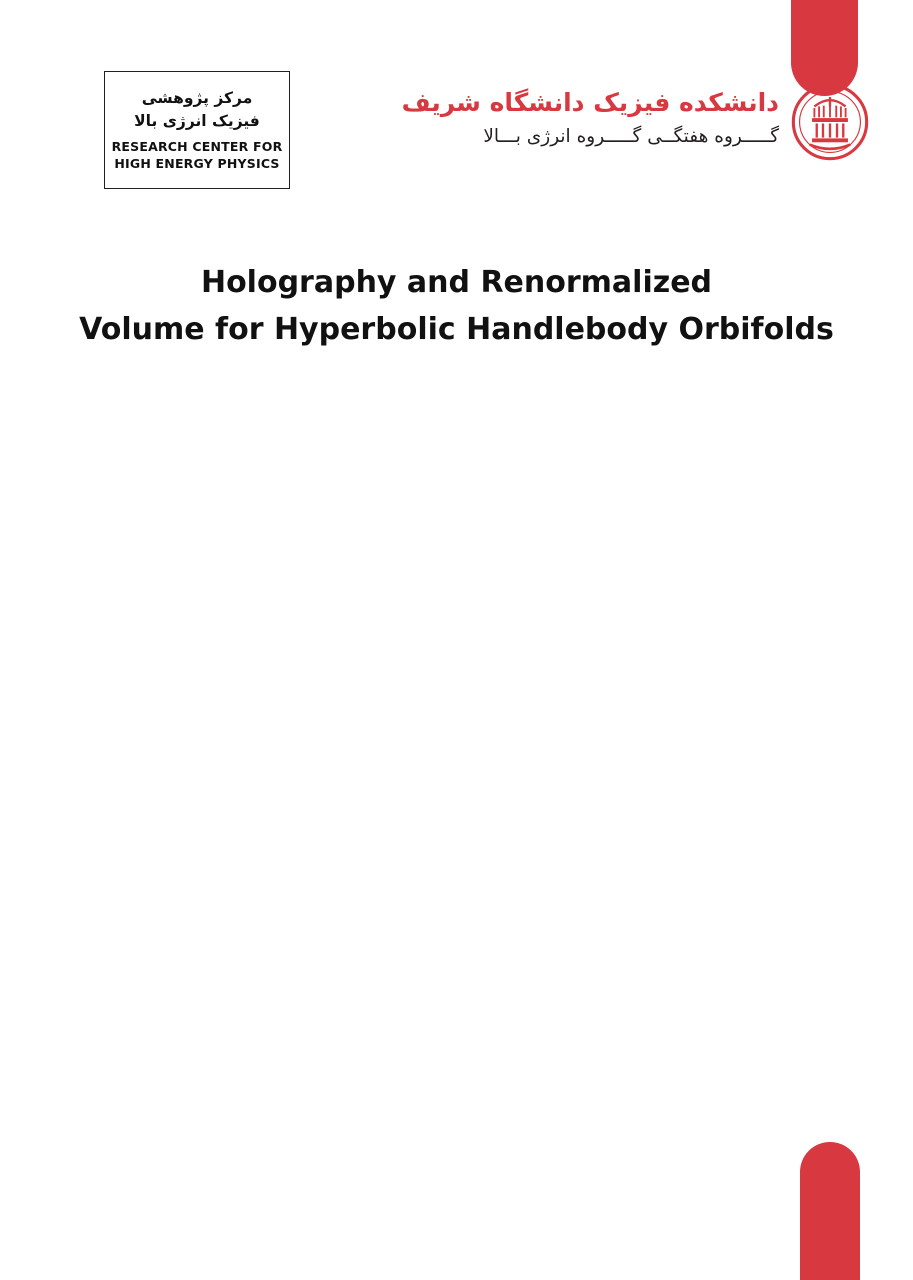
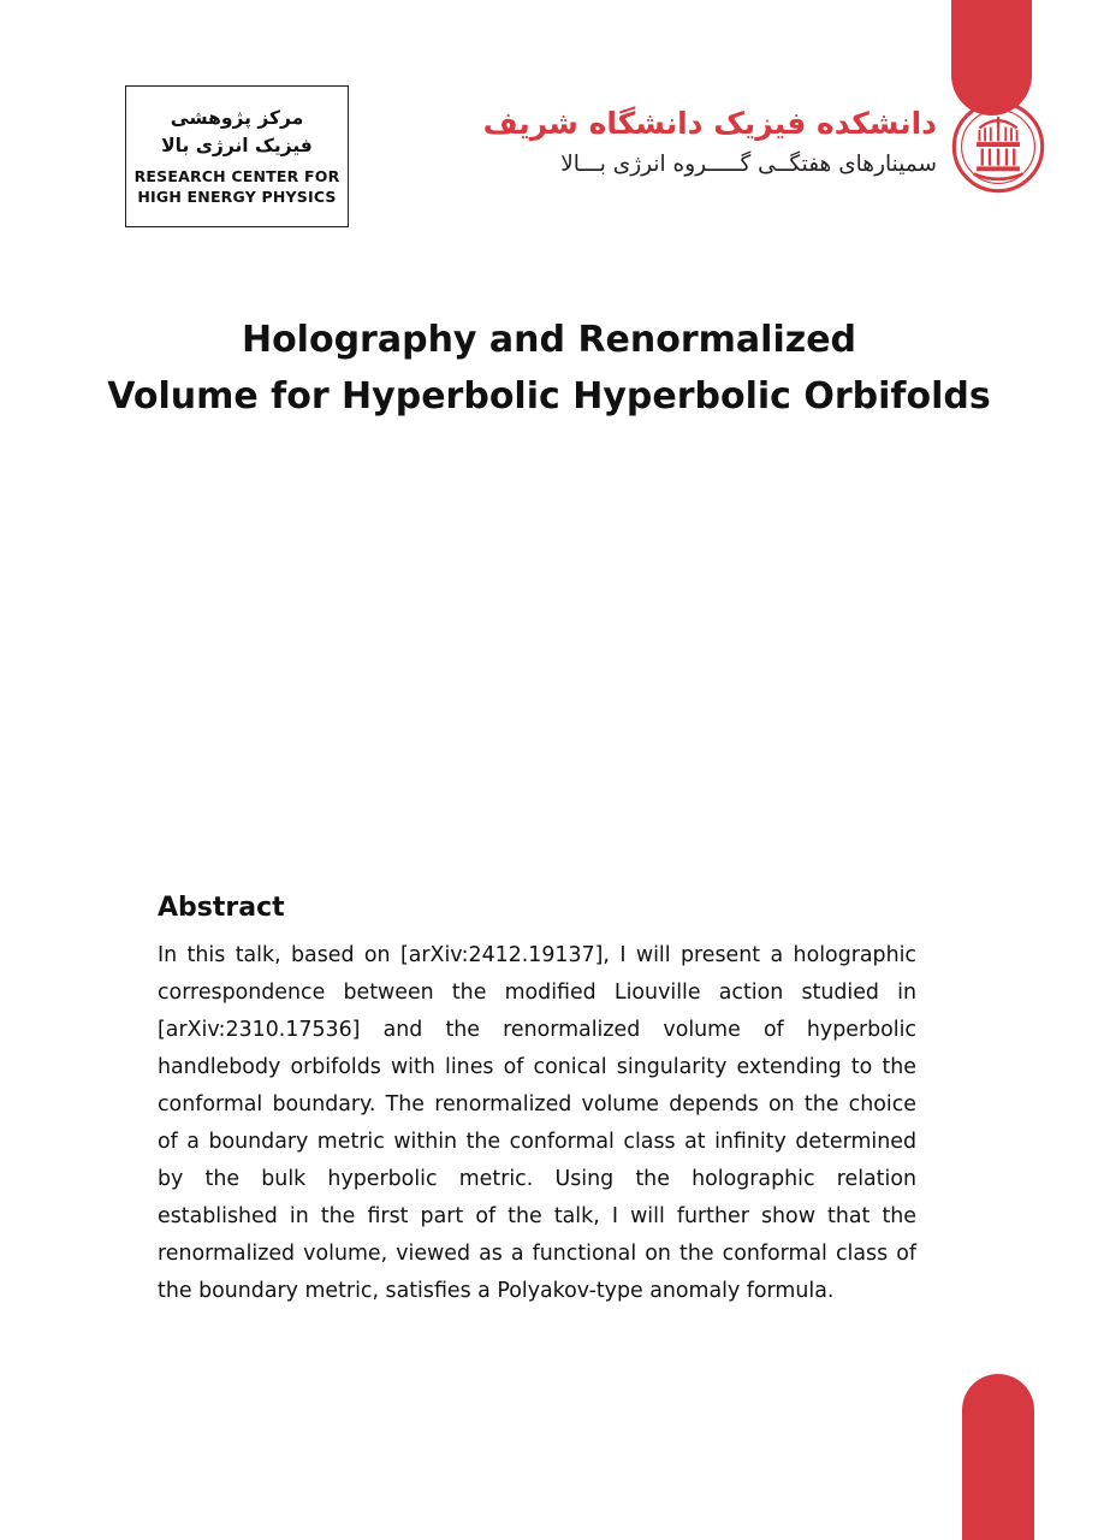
  مرکز پژوهشی
  فیزیک انرژی بالا
  RESEARCH CENTER FOR
  HIGH ENERGY PHYSICS
  دانشکده فیزیک دانشگاه شریف
- گـــــروه هفتگــی گـــــروه انرژی بـــالا
+ سمینارهای هفتگــی گـــــروه انرژی بـــالا
  Holography and Renormalized
- Volume for Hyperbolic Handlebody Orbifolds
+ Volume for Hyperbolic Hyperbolic Orbifolds
+ Abstract
+ In this talk, based on [arXiv:2412.19137], I will present a holographic correspondence between the modified Liouville action studied in [arXiv:2310.17536] and the renormalized volume of hyperbolic handlebody orbifolds with lines of conical singularity extending to the conformal boundary. The renormalized volume depends on the choice of a boundary metric within the conformal class at infinity determined by the bulk hyperbolic metric. Using the holographic relation established in the first part of the talk, I will further show that the renormalized volume, viewed as a functional on the conformal class of the boundary metric, satisfies a Polyakov-type anomaly formula.
